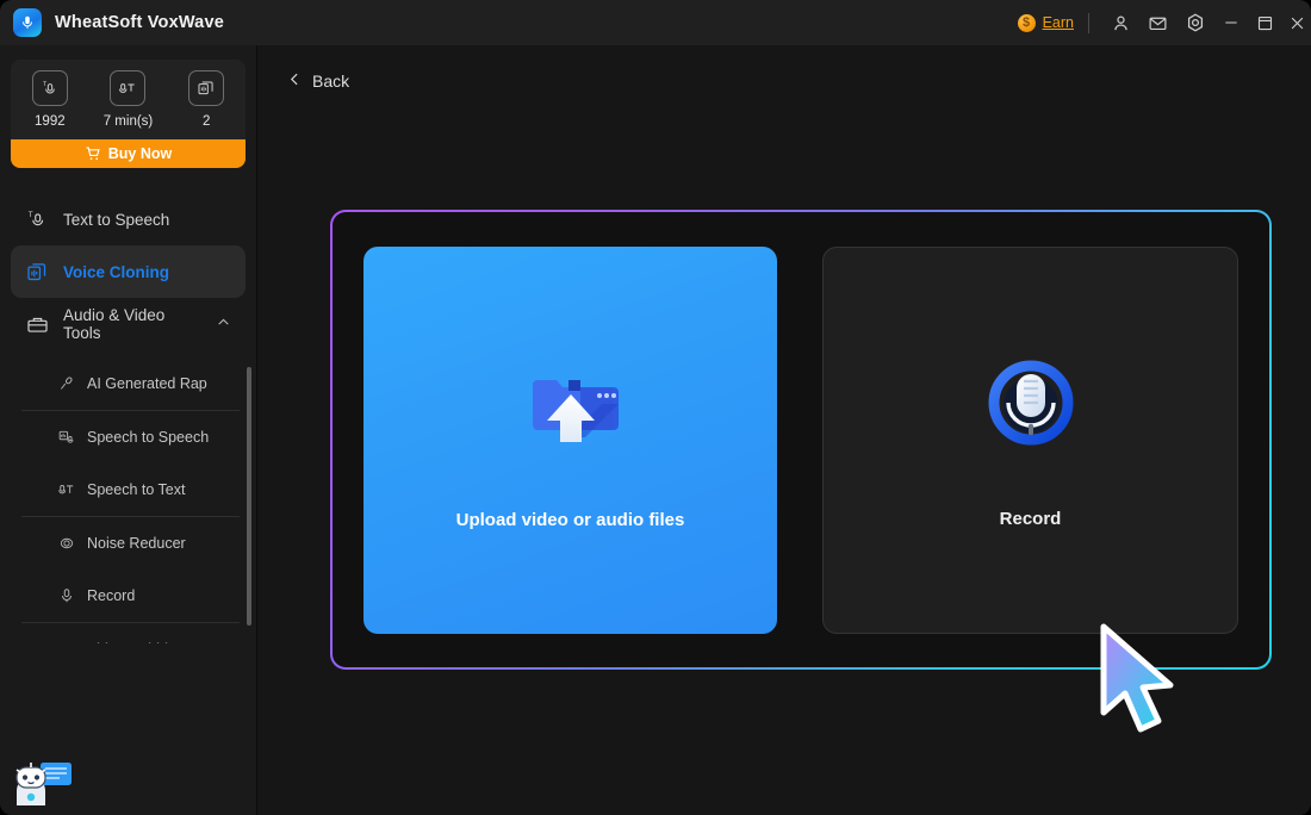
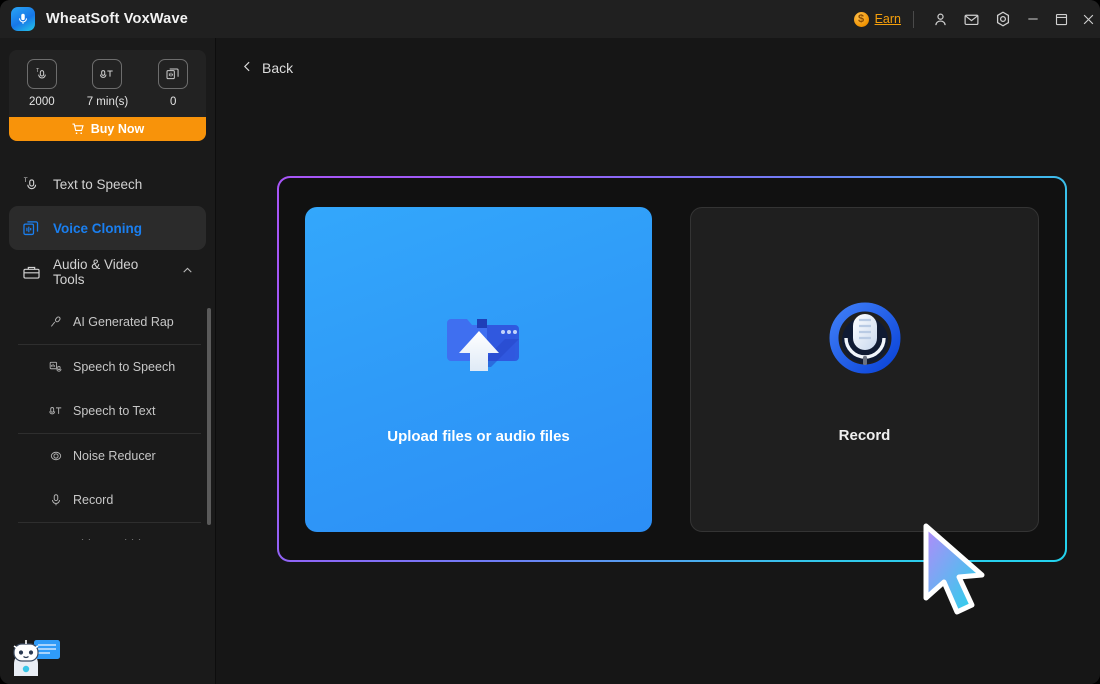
  WheatSoft VoxWave
  $
  Earn
- 1992
+ 2000
  7 min(s)
- 2
+ 0
  Buy Now
  Text to Speech
  Voice Cloning
  Audio & Video Tools
  AI Generated Rap
  Speech to Speech
  Speech to Text
  Noise Reducer
  Record
  Back
- Upload video or audio files
+ Upload files or audio files
  Record
